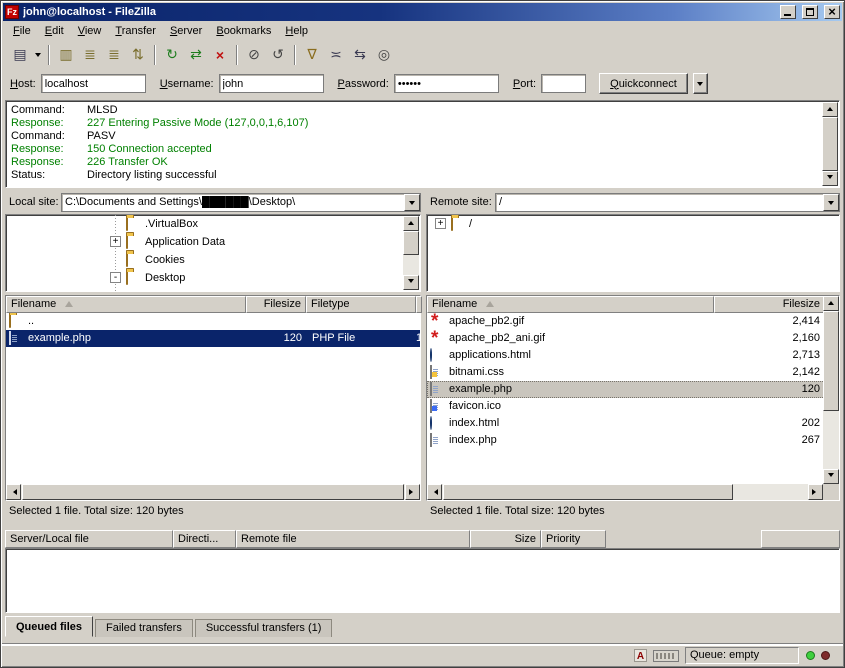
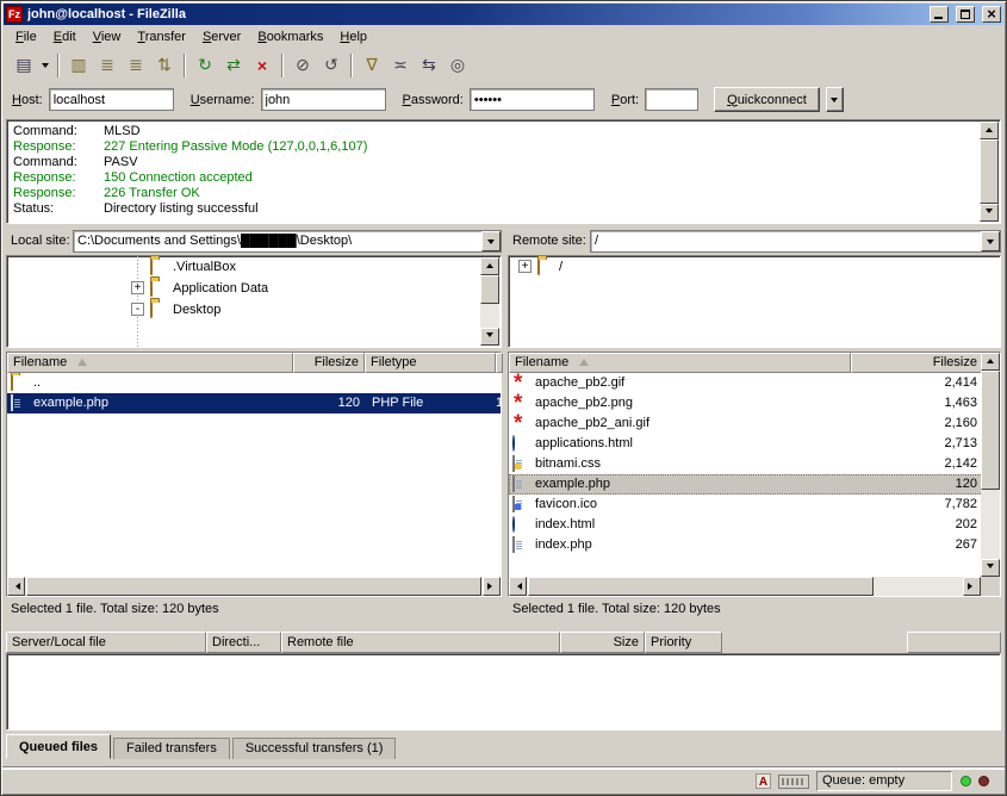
  john@localhost - FileZilla
  File
  Edit
  View
  Transfer
  Server
  Bookmarks
  Help
  ▤
  ▥
  ≣
  ≣
  ⇅
  ↻
  ⇄
  ×
  ⊘
  ↺
  ∇
  ≍
  ⇆
  ◎
  Host:
  localhost
  Username:
  john
  Password:
  ••••••
  Port:
  Quickconnect
  Command:
  MLSD
  Response:
  227 Entering Passive Mode (127,0,0,1,6,107)
  Command:
  PASV
  Response:
  150 Connection accepted
  Response:
  226 Transfer OK
  Status:
  Directory listing successful
  Local site:
  C:\Documents and Settings\██████\Desktop\
  .VirtualBox
  +
  Application Data
- Cookies
  -
  Desktop
  Remote site:
  /
  +
  /
  Filename
  Filesize
  Filetype
  ..
  example.php
  120
  PHP File
  1
  Filename
  Filesize
  apache_pb2.gif
  2,414
+ apache_pb2.png
+ 1,463
  apache_pb2_ani.gif
  2,160
  applications.html
  2,713
  bitnami.css
  2,142
  example.php
  120
  favicon.ico
+ 7,782
  index.html
  202
  index.php
  267
  Selected 1 file. Total size: 120 bytes
  Selected 1 file. Total size: 120 bytes
  Server/Local file
  Directi...
  Remote file
  Size
  Priority
  Queued files
  Failed transfers
  Successful transfers (1)
  Queue: empty
